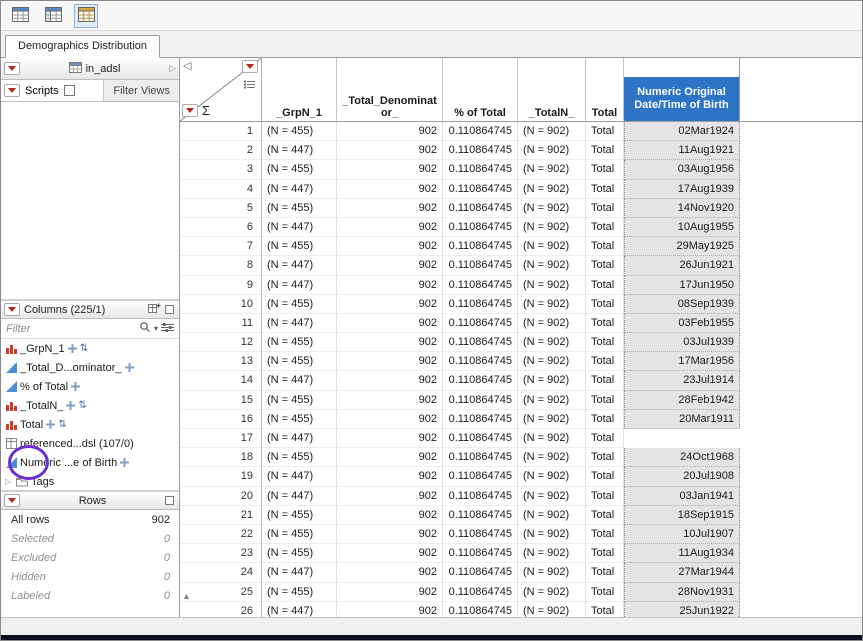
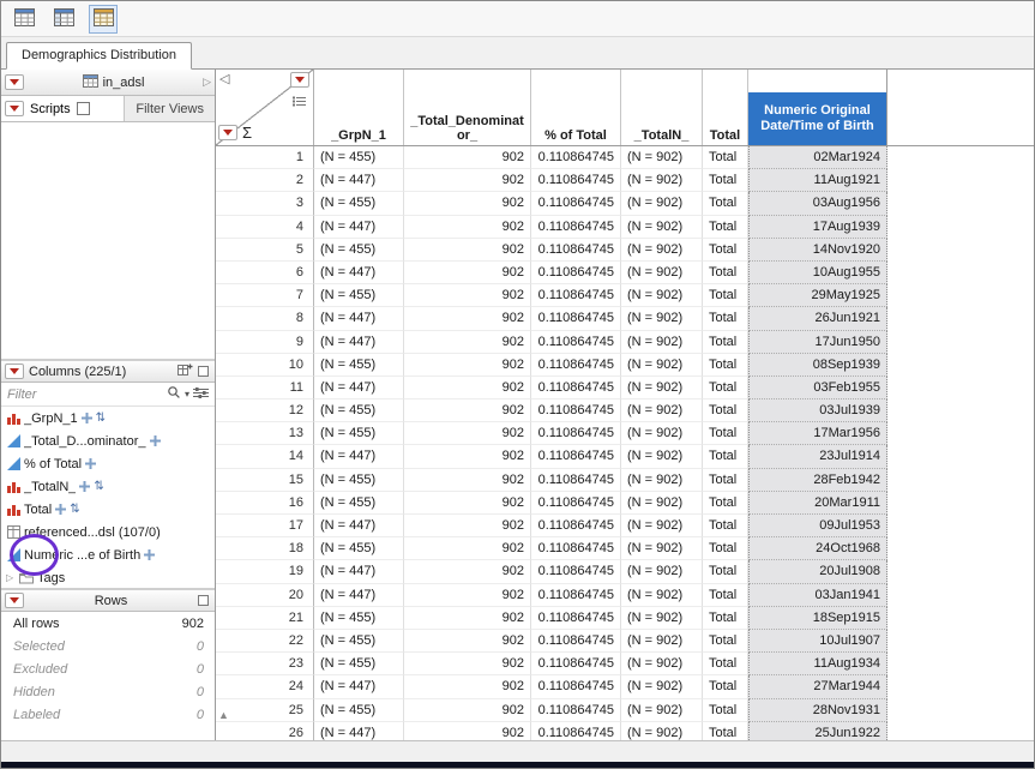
  Demographics Distribution
  in_adsl
  ▷
  Scripts
  Filter Views
  Columns (225/1)
  Filter
  ▾
  _GrpN_1
  ⇅
  _Total_D...ominator_
  % of Total
  _TotalN_
  ⇅
  Total
  ⇅
  referenced...dsl (107/0)
  Numeric ...e of Birth
  ▷
  Tags
  Rows
  All rows
  902
  Selected
  0
  Excluded
  0
  Hidden
  0
  Labeled
  0
  ◁
  Σ
  _GrpN_1
  _Total_Denominator_
  % of Total
  _TotalN_
  Total
  Numeric Original Date/Time of Birth
  1
  (N = 455)
  902
  0.110864745
  (N = 902)
  Total
  02Mar1924
  2
  (N = 447)
  902
  0.110864745
  (N = 902)
  Total
  11Aug1921
  3
  (N = 455)
  902
  0.110864745
  (N = 902)
  Total
  03Aug1956
  4
  (N = 447)
  902
  0.110864745
  (N = 902)
  Total
  17Aug1939
  5
  (N = 455)
  902
  0.110864745
  (N = 902)
  Total
  14Nov1920
  6
  (N = 447)
  902
  0.110864745
  (N = 902)
  Total
  10Aug1955
  7
  (N = 455)
  902
  0.110864745
  (N = 902)
  Total
  29May1925
  8
  (N = 447)
  902
  0.110864745
  (N = 902)
  Total
  26Jun1921
  9
  (N = 447)
  902
  0.110864745
  (N = 902)
  Total
  17Jun1950
  10
  (N = 455)
  902
  0.110864745
  (N = 902)
  Total
  08Sep1939
  11
  (N = 447)
  902
  0.110864745
  (N = 902)
  Total
  03Feb1955
  12
  (N = 455)
  902
  0.110864745
  (N = 902)
  Total
  03Jul1939
  13
  (N = 455)
  902
  0.110864745
  (N = 902)
  Total
  17Mar1956
  14
  (N = 447)
  902
  0.110864745
  (N = 902)
  Total
  23Jul1914
  15
  (N = 455)
  902
  0.110864745
  (N = 902)
  Total
  28Feb1942
  16
  (N = 455)
  902
  0.110864745
  (N = 902)
  Total
  20Mar1911
  17
  (N = 447)
  902
  0.110864745
  (N = 902)
  Total
+ 09Jul1953
  18
  (N = 455)
  902
  0.110864745
  (N = 902)
  Total
  24Oct1968
  19
  (N = 447)
  902
  0.110864745
  (N = 902)
  Total
  20Jul1908
  20
  (N = 447)
  902
  0.110864745
  (N = 902)
  Total
  03Jan1941
  21
  (N = 455)
  902
  0.110864745
  (N = 902)
  Total
  18Sep1915
  22
  (N = 455)
  902
  0.110864745
  (N = 902)
  Total
  10Jul1907
  23
  (N = 455)
  902
  0.110864745
  (N = 902)
  Total
  11Aug1934
  24
  (N = 447)
  902
  0.110864745
  (N = 902)
  Total
  27Mar1944
  25
  (N = 455)
  902
  0.110864745
  (N = 902)
  Total
  28Nov1931
  26
  (N = 447)
  902
  0.110864745
  (N = 902)
  Total
  25Jun1922
  ▲
